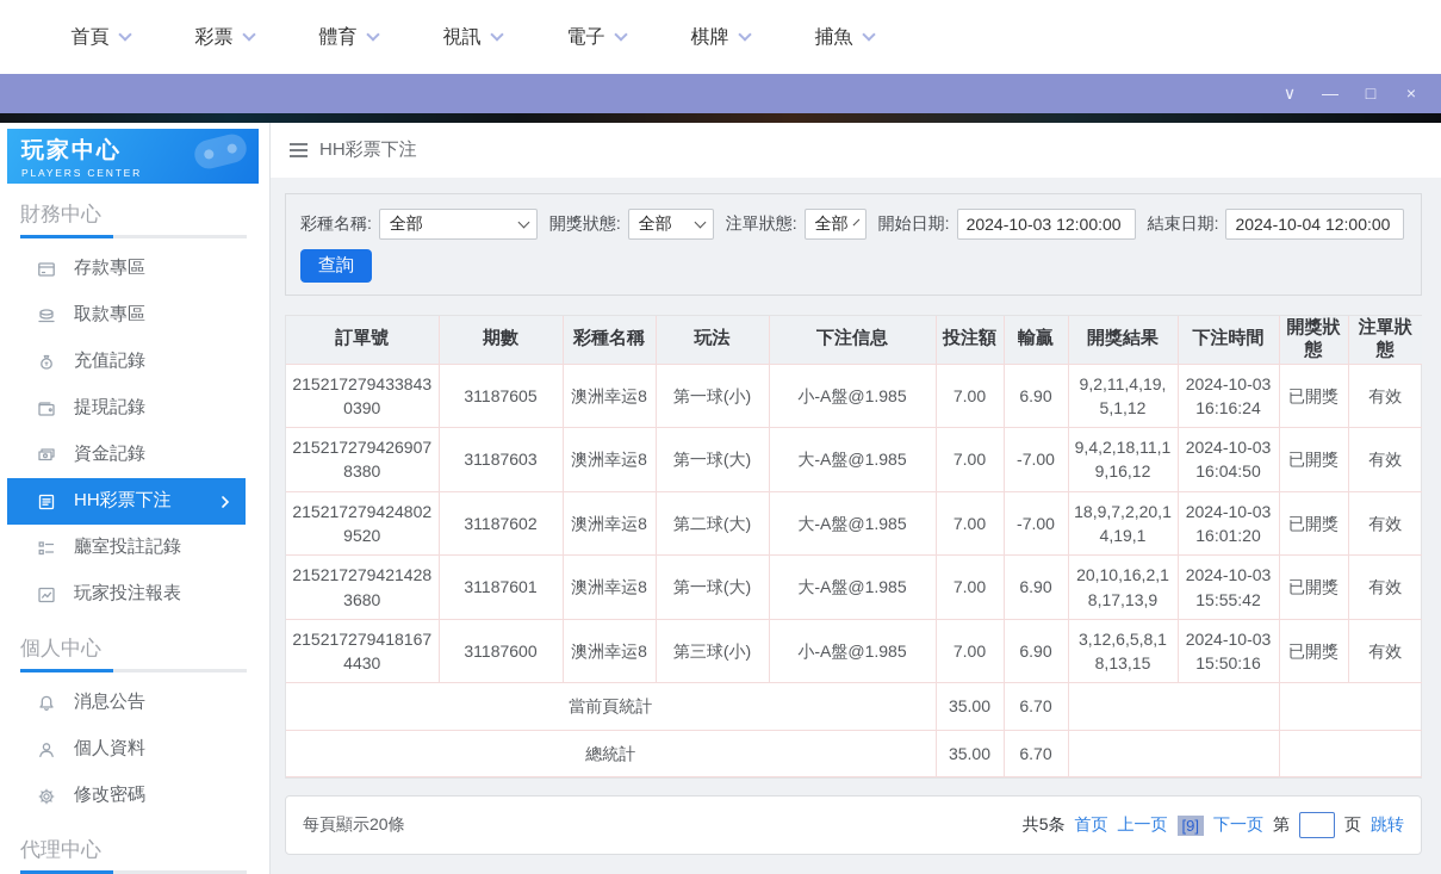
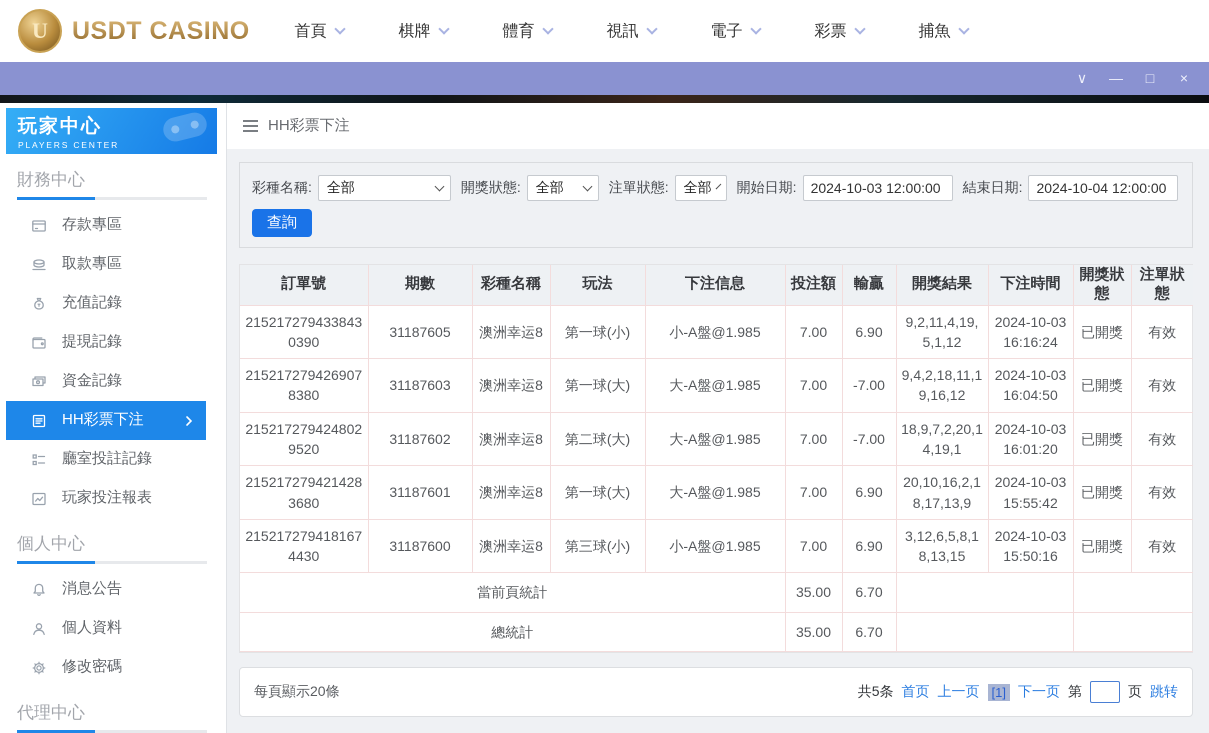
+ U
+ USDT CASINO
  首頁
- 彩票
+ 棋牌
  體育
  視訊
  電子
- 棋牌
+ 彩票
  捕魚
  ∨
  —
  □
  ×
  玩家中心
  PLAYERS CENTER
  財務中心
  存款專區
  取款專區
  充值記錄
  提現記錄
  資金記錄
  HH彩票下注
  廳室投註記錄
  玩家投注報表
  個人中心
  消息公告
  個人資料
  修改密碼
  代理中心
  HH彩票下注
  彩種名稱:
  全部
  開獎狀態:
  全部
  注單狀態:
  全部
  開始日期:
  2024-10-03 12:00:00
  結束日期:
  2024-10-04 12:00:00
  查詢
  訂單號	期數	彩種名稱	玩法	下注信息	投注額	輸贏	開獎結果	下注時間	開獎狀態	注單狀態
  2152172794338430390	31187605	澳洲幸运8	第一球(小)	小-A盤@1.985	7.00	6.90	9,2,11,4,19,5,1,12	2024-10-03 16:16:24	已開獎	有效
  2152172794269078380	31187603	澳洲幸运8	第一球(大)	大-A盤@1.985	7.00	-7.00	9,4,2,18,11,19,16,12	2024-10-03 16:04:50	已開獎	有效
  2152172794248029520	31187602	澳洲幸运8	第二球(大)	大-A盤@1.985	7.00	-7.00	18,9,7,2,20,14,19,1	2024-10-03 16:01:20	已開獎	有效
  2152172794214283680	31187601	澳洲幸运8	第一球(大)	大-A盤@1.985	7.00	6.90	20,10,16,2,18,17,13,9	2024-10-03 15:55:42	已開獎	有效
  2152172794181674430	31187600	澳洲幸运8	第三球(小)	小-A盤@1.985	7.00	6.90	3,12,6,5,8,18,13,15	2024-10-03 15:50:16	已開獎	有效
  當前頁統計	35.00	6.70
  總統計	35.00	6.70
  每頁顯示20條
  共5条
  首页
  上一页
- [9]
+ [1]
  下一页
  第
  页
  跳转
